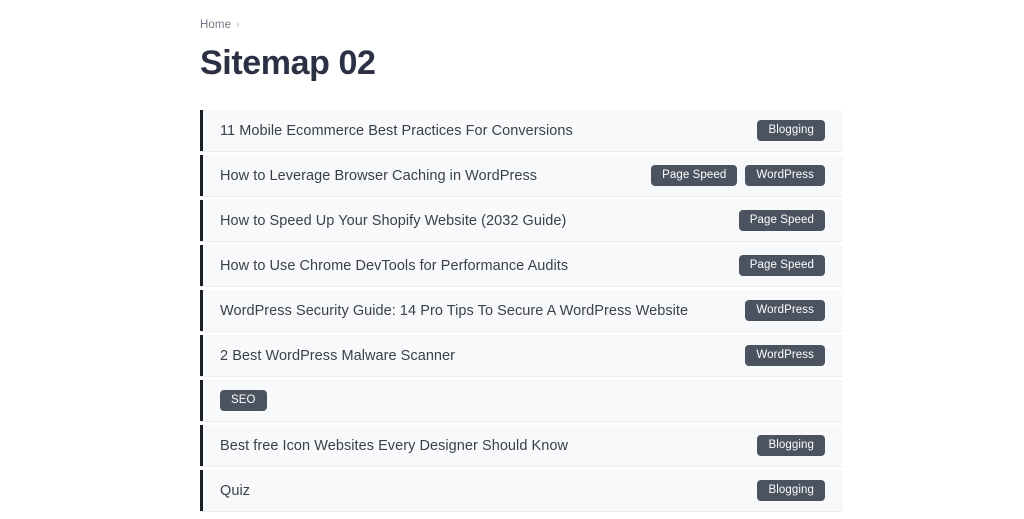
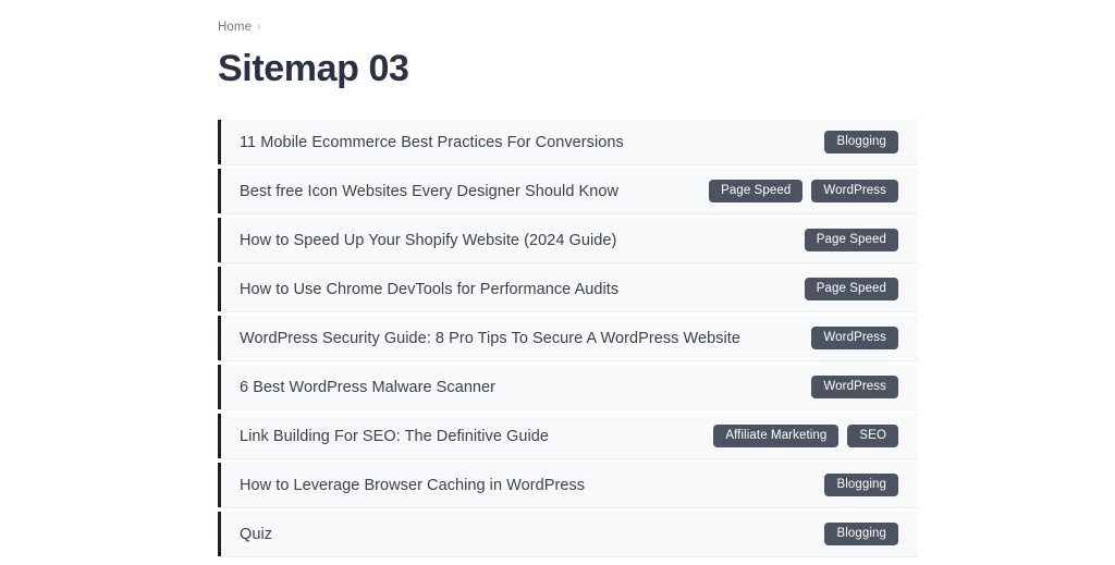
  Home
  ›
- Sitemap 02
+ Sitemap 03
  11 Mobile Ecommerce Best Practices For Conversions
  Blogging
- How to Leverage Browser Caching in WordPress
+ Best free Icon Websites Every Designer Should Know
  Page Speed
  WordPress
- How to Speed Up Your Shopify Website (2032 Guide)
+ How to Speed Up Your Shopify Website (2024 Guide)
  Page Speed
  How to Use Chrome DevTools for Performance Audits
  Page Speed
- WordPress Security Guide: 14 Pro Tips To Secure A WordPress Website
+ WordPress Security Guide: 8 Pro Tips To Secure A WordPress Website
  WordPress
- 2 Best WordPress Malware Scanner
+ 6 Best WordPress Malware Scanner
  WordPress
+ Link Building For SEO: The Definitive Guide
+ Affiliate Marketing
  SEO
- Best free Icon Websites Every Designer Should Know
+ How to Leverage Browser Caching in WordPress
  Blogging
  Quiz
  Blogging
